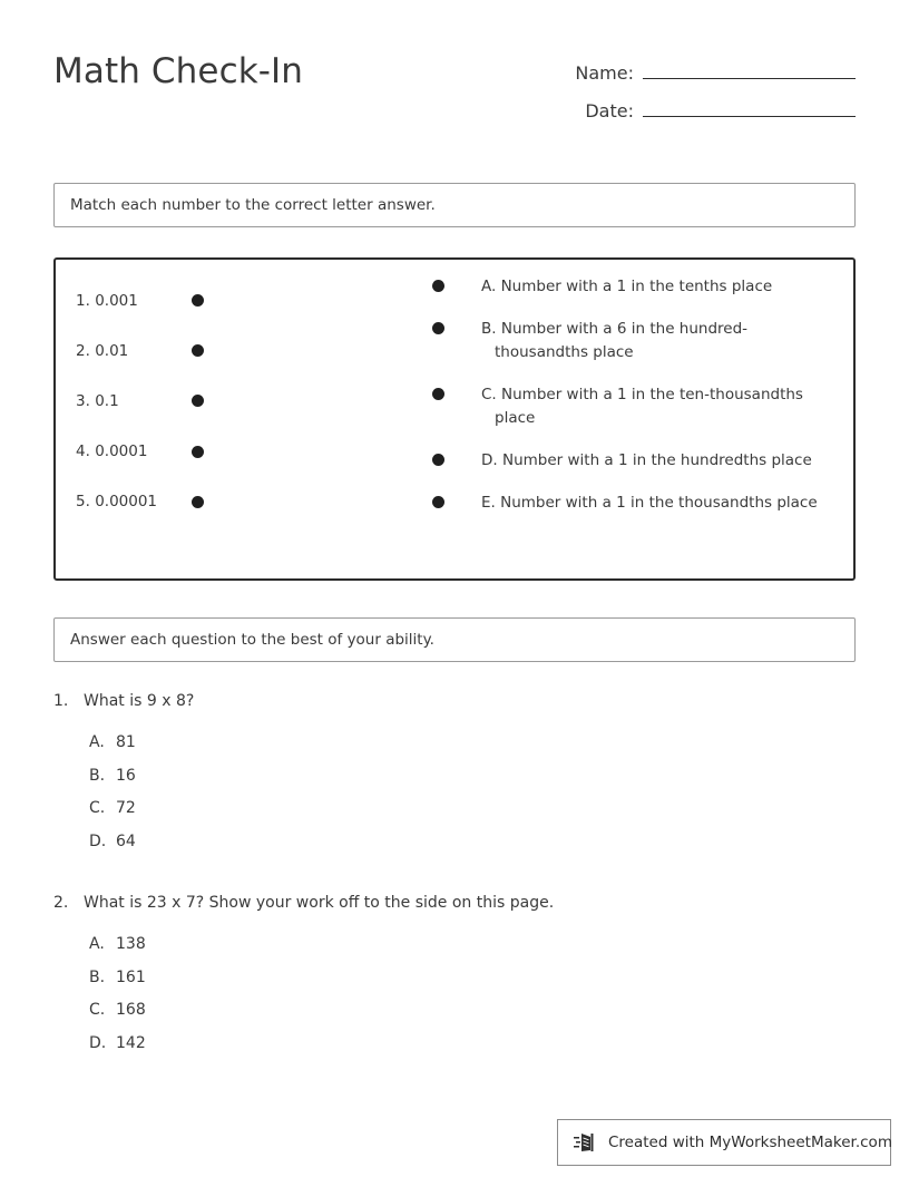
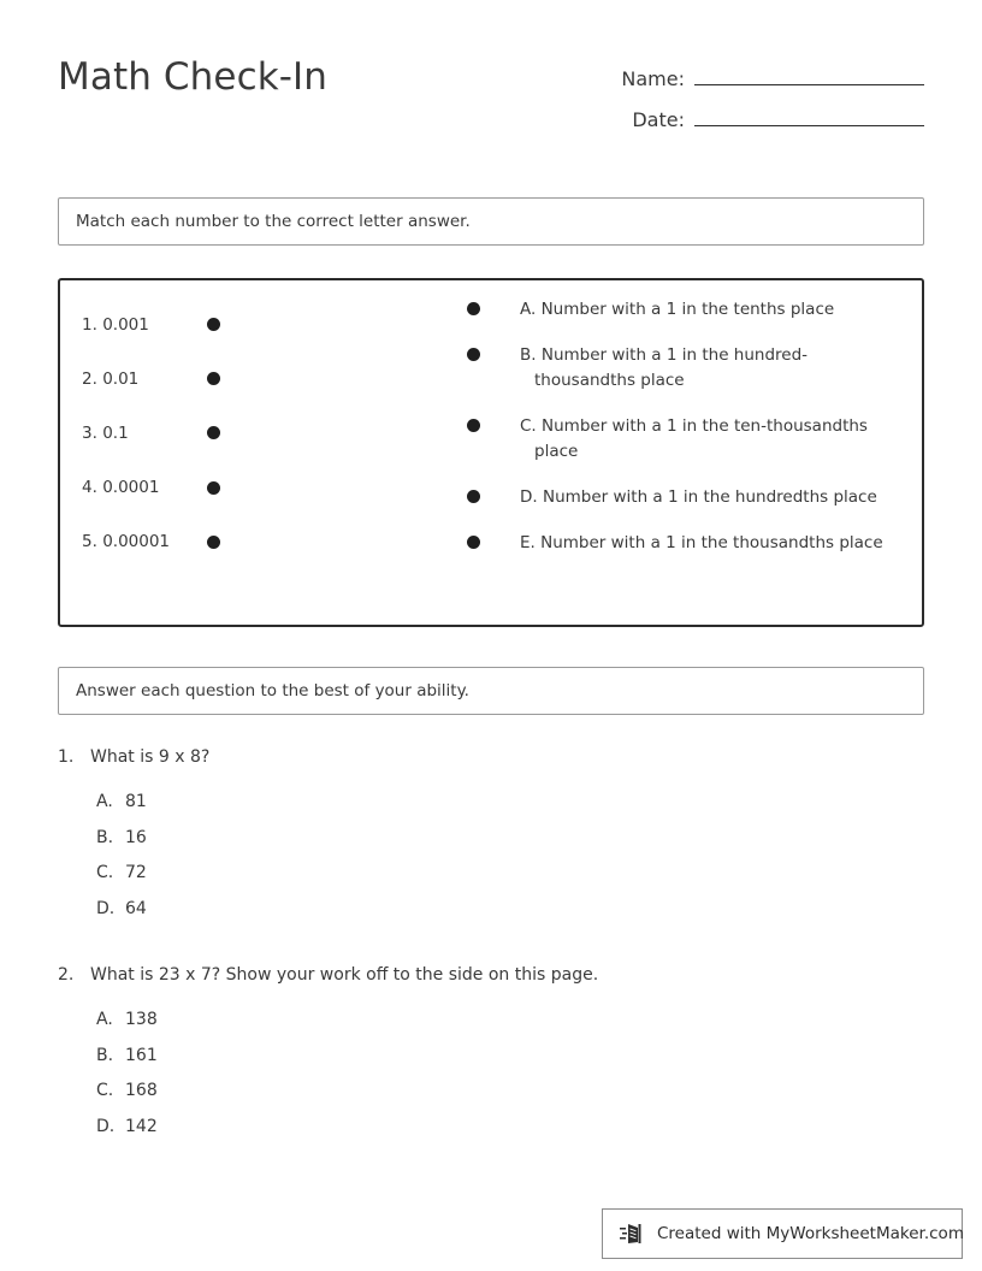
  Math Check-In
  Name:
  Date:
  Match each number to the correct letter answer.
  1. 0.001
  2. 0.01
  3. 0.1
  4. 0.0001
  5. 0.00001
  A. Number with a 1 in the tenths place
- B. Number with a 6 in the hundred-thousandths place
+ B. Number with a 1 in the hundred-thousandths place
  C. Number with a 1 in the ten-thousandths place
  D. Number with a 1 in the hundredths place
  E. Number with a 1 in the thousandths place
  Answer each question to the best of your ability.
  1.
  What is 9 x 8?
  A.
  81
  B.
  16
  C.
  72
  D.
  64
  2.
  What is 23 x 7? Show your work off to the side on this page.
  A.
  138
  B.
  161
  C.
  168
  D.
  142
  Created with MyWorksheetMaker.com
